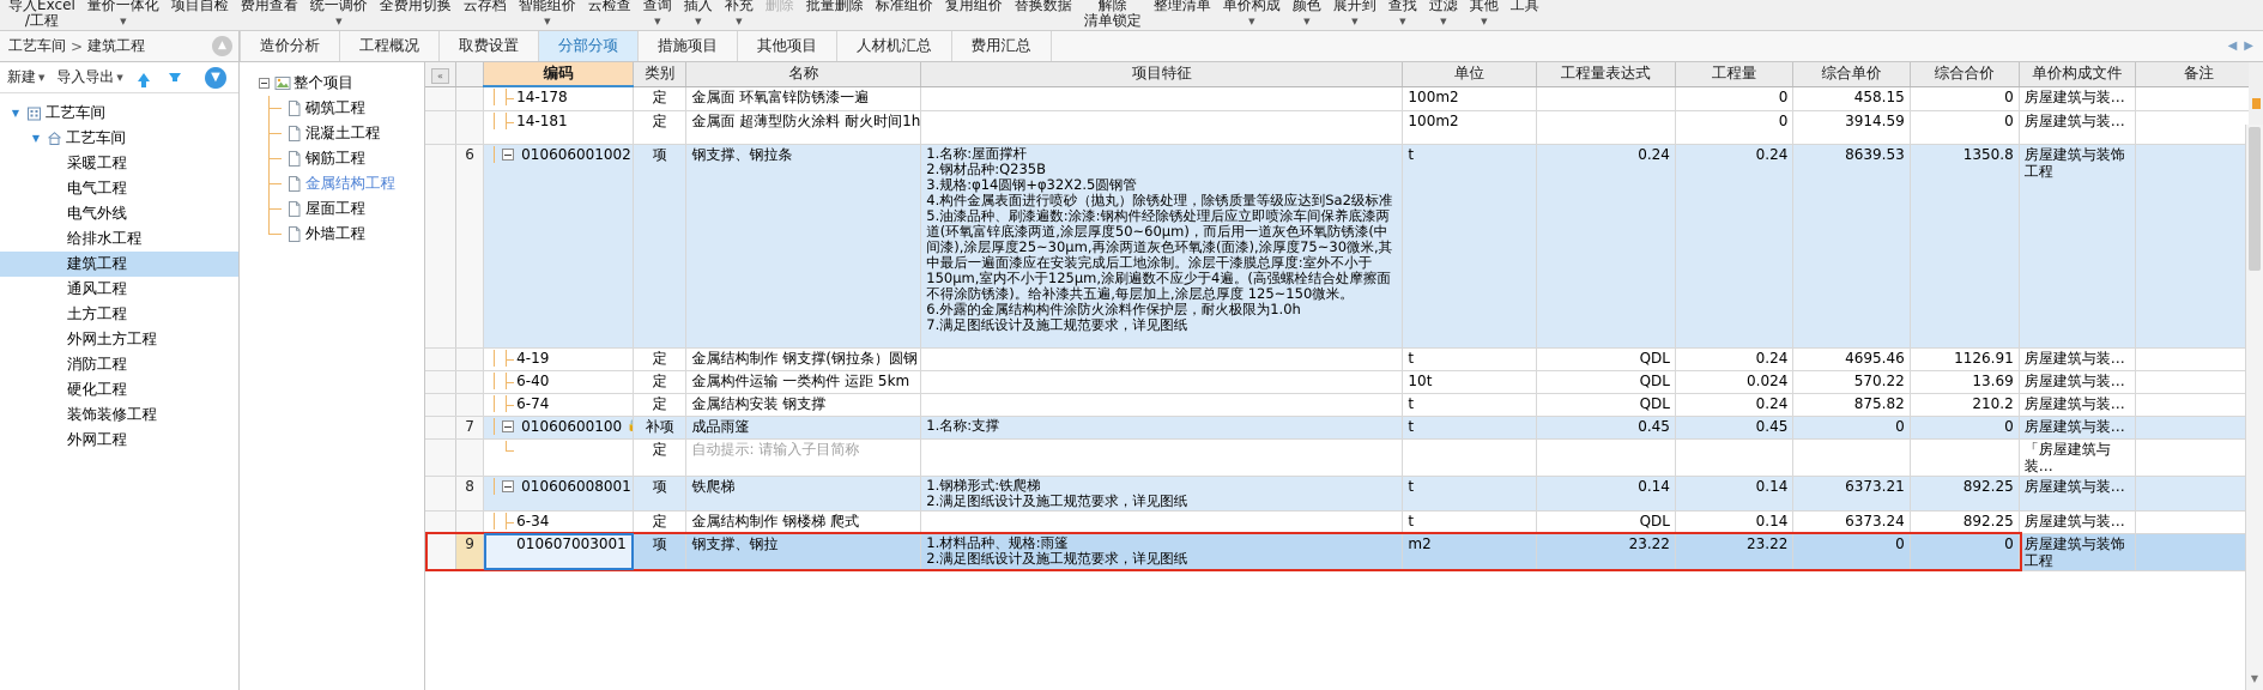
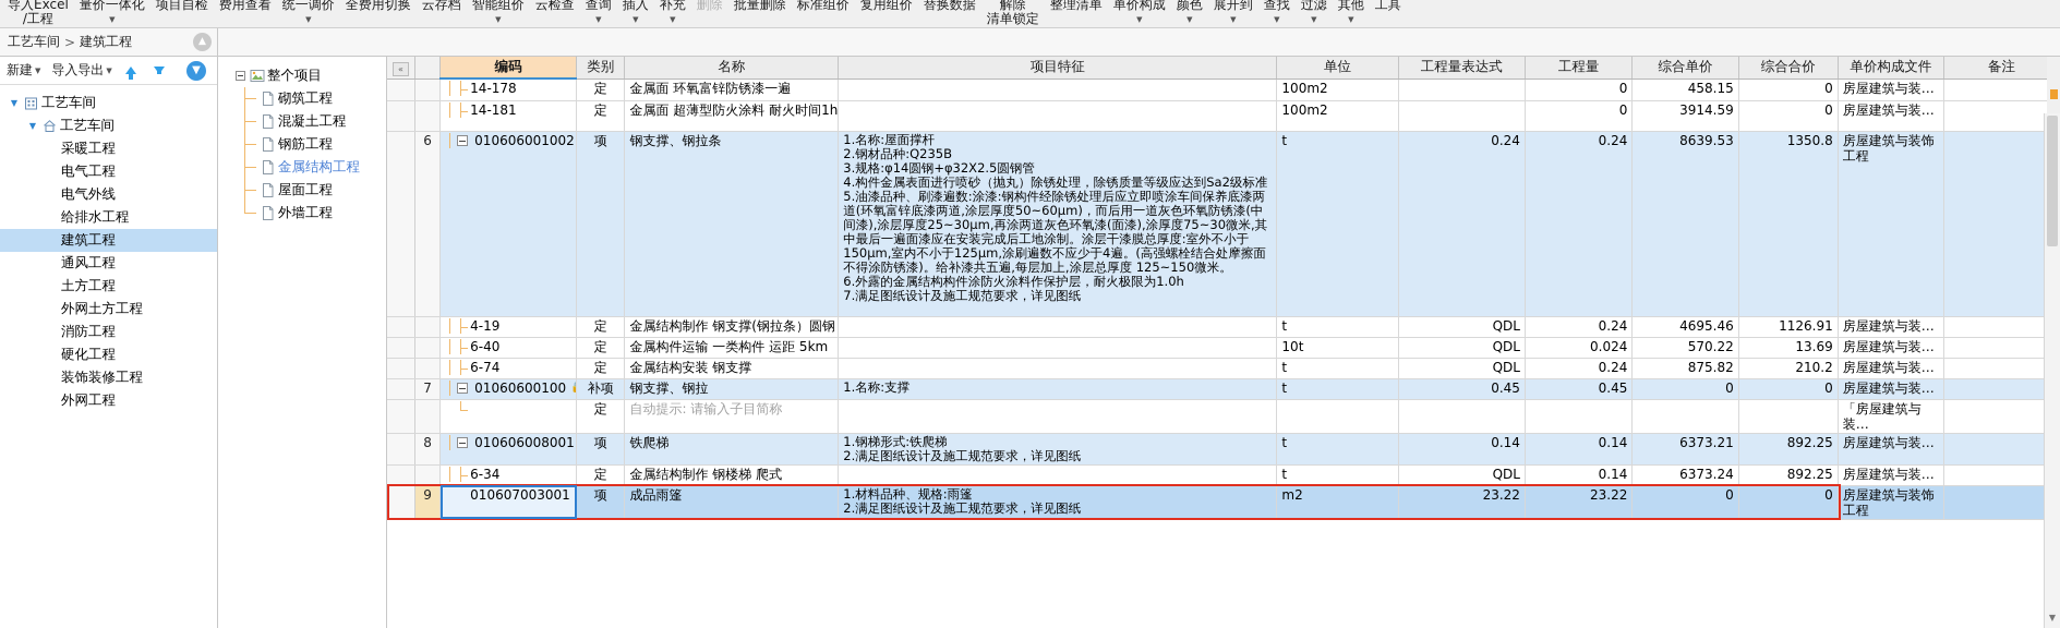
  导入Excel
  /工程
  量价一体化
  ▼
  项目自检
  费用查看
  统一调价
  ▼
  全费用切换
  云存档
  智能组价
  ▼
  云检查
  查询
  ▼
  插入
  ▼
  补充
  ▼
  删除
  批量删除
  标准组价
  复用组价
  替换数据
  解除
  清单锁定
  整理清单
  单价构成
  ▼
  颜色
  ▼
  展开到
  ▼
  查找
  ▼
  过滤
  ▼
  其他
  ▼
  工具
  工艺车间
  >
  建筑工程
  ▲
- 造价分析
- 工程概况
- 取费设置
- 分部分项
- 措施项目
- 其他项目
- 人材机汇总
- 费用汇总
- ◀
- ▶
  新建
  ▼
  导入导出
  ▼
  ▼
  ▼
  工艺车间
  ▼
  工艺车间
  采暖工程
  电气工程
  电气外线
  给排水工程
  建筑工程
  通风工程
  土方工程
  外网土方工程
  消防工程
  硬化工程
  装饰装修工程
  外网工程
  整个项目
  砌筑工程
  混凝土工程
  钢筋工程
  金属结构工程
  屋面工程
  外墙工程
  «		编码	类别	名称	项目特征	单位	工程量表达式	工程量	综合单价	综合合价	单价构成文件	备注
  		14-178	定	金属面 环氧富锌防锈漆一遍		100m2		0	458.15	0	房屋建筑与装…
  		14-181	定	金属面 超薄型防火涂料 耐火时间1h		100m2		0	3914.59	0	房屋建筑与装…
  	6	010606001002	项	钢支撑、钢拉条	1.名称:屋面撑杆 2.钢材品种:Q235B 3.规格:φ14圆钢+φ32X2.5圆钢管 4.构件金属表面进行喷砂（抛丸）除锈处理，除锈质量等级应达到Sa2级标准 5.油漆品种、刷漆遍数:涂漆:钢构件经除锈处理后应立即喷涂车间保养底漆两道(环氧富锌底漆两道,涂层厚度50~60μm)，而后用一道灰色环氧防锈漆(中间漆),涂层厚度25~30μm,再涂两道灰色环氧漆(面漆),涂厚度75~30微米,其中最后一遍面漆应在安装完成后工地涂制。涂层干漆膜总厚度:室外不小于150μm,室内不小于125μm,涂刷遍数不应少于4遍。(高强螺栓结合处摩擦面不得涂防锈漆)。给补漆共五遍,每层加上,涂层总厚度 125~150微米。 6.外露的金属结构构件涂防火涂料作保护层，耐火极限为1.0h 7.满足图纸设计及施工规范要求，详见图纸	t	0.24	0.24	8639.53	1350.8	房屋建筑与装饰工程
  		4-19	定	金属结构制作 钢支撑(钢拉条）圆钢		t	QDL	0.24	4695.46	1126.91	房屋建筑与装…
  		6-40	定	金属构件运输 一类构件 运距 5km		10t	QDL	0.024	570.22	13.69	房屋建筑与装…
  		6-74	定	金属结构安装 钢支撑		t	QDL	0.24	875.82	210.2	房屋建筑与装…
- 	7	01060600100	补项	成品雨篷	1.名称:支撑	t	0.45	0.45	0	0	房屋建筑与装…
+ 	7	01060600100	补项	钢支撑、钢拉	1.名称:支撑	t	0.45	0.45	0	0	房屋建筑与装…
  			定	自动提示: 请输入子目简称							「房屋建筑与装…
  	8	010606008001	项	铁爬梯	1.钢梯形式:铁爬梯 2.满足图纸设计及施工规范要求，详见图纸	t	0.14	0.14	6373.21	892.25	房屋建筑与装…
  		6-34	定	金属结构制作 钢楼梯 爬式		t	QDL	0.14	6373.24	892.25	房屋建筑与装…
- 	9	010607003001	项	钢支撑、钢拉	1.材料品种、规格:雨篷 2.满足图纸设计及施工规范要求，详见图纸	m2	23.22	23.22	0	0	房屋建筑与装饰工程
+ 	9	010607003001	项	成品雨篷	1.材料品种、规格:雨篷 2.满足图纸设计及施工规范要求，详见图纸	m2	23.22	23.22	0	0	房屋建筑与装饰工程
  ▼
